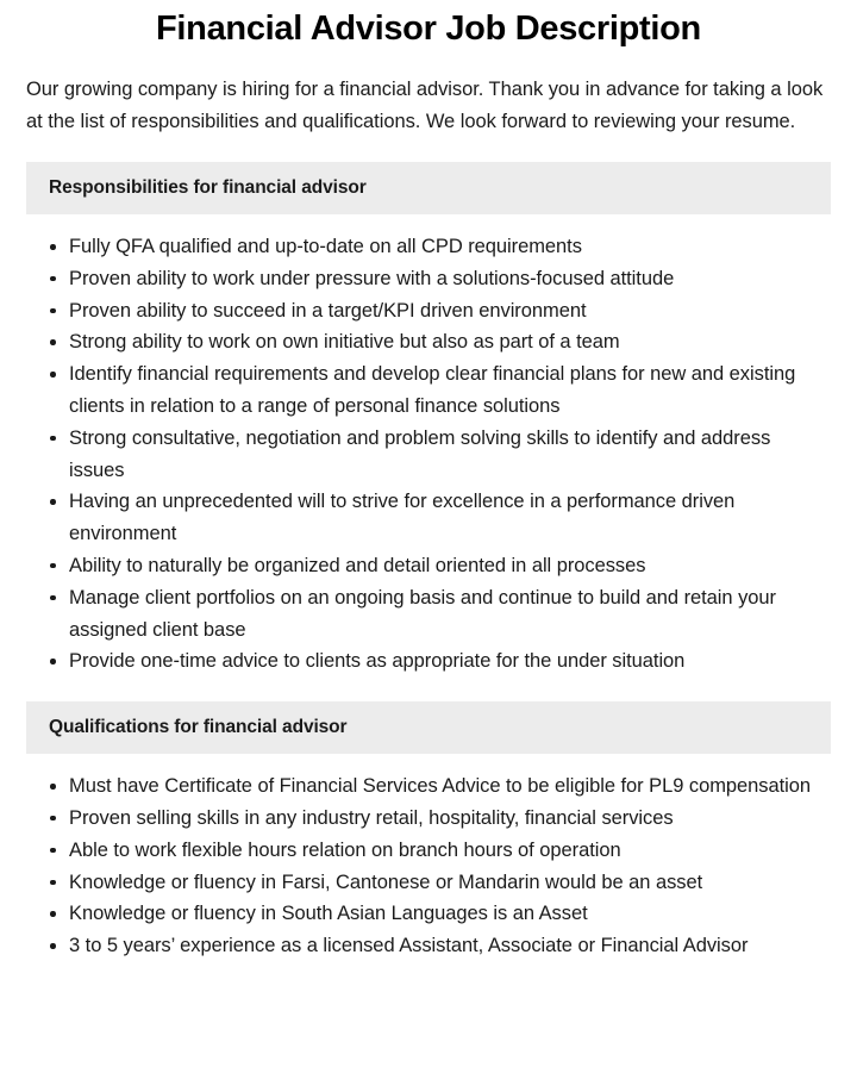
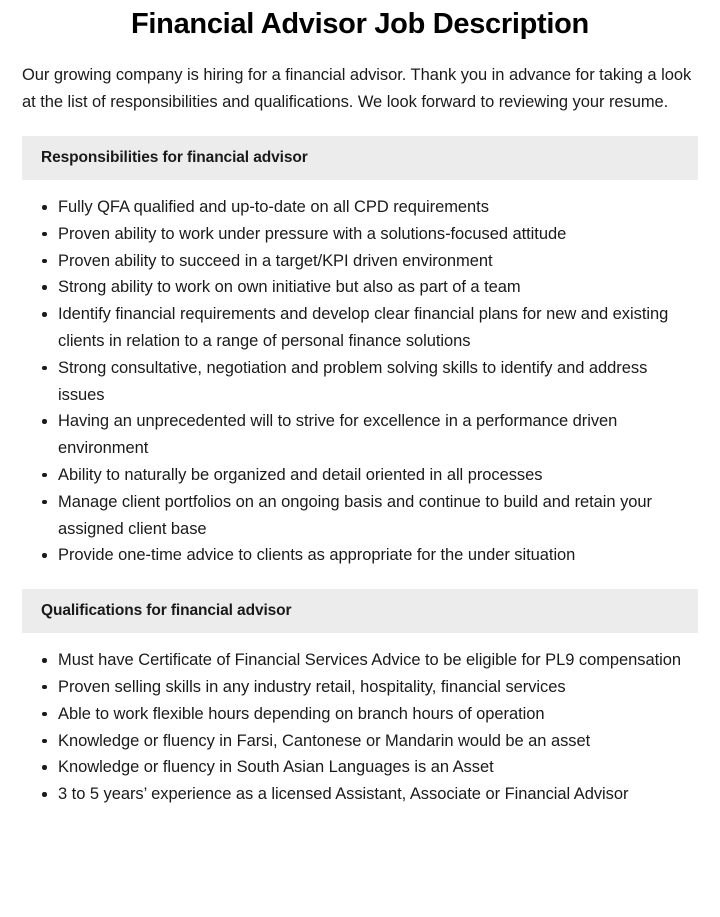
  Financial Advisor Job Description
  Our growing company is hiring for a financial advisor. Thank you in advance for taking a look at the list of responsibilities and qualifications. We look forward to reviewing your resume.
  Responsibilities for financial advisor
  Fully QFA qualified and up-to-date on all CPD requirements
  Proven ability to work under pressure with a solutions-focused attitude
  Proven ability to succeed in a target/KPI driven environment
  Strong ability to work on own initiative but also as part of a team
  Identify financial requirements and develop clear financial plans for new and existing clients in relation to a range of personal finance solutions
  Strong consultative, negotiation and problem solving skills to identify and address issues
  Having an unprecedented will to strive for excellence in a performance driven environment
  Ability to naturally be organized and detail oriented in all processes
  Manage client portfolios on an ongoing basis and continue to build and retain your assigned client base
  Provide one-time advice to clients as appropriate for the under situation
  Qualifications for financial advisor
  Must have Certificate of Financial Services Advice to be eligible for PL9 compensation
  Proven selling skills in any industry retail, hospitality, financial services
- Able to work flexible hours relation on branch hours of operation
+ Able to work flexible hours depending on branch hours of operation
  Knowledge or fluency in Farsi, Cantonese or Mandarin would be an asset
  Knowledge or fluency in South Asian Languages is an Asset
  3 to 5 years’ experience as a licensed Assistant, Associate or Financial Advisor
